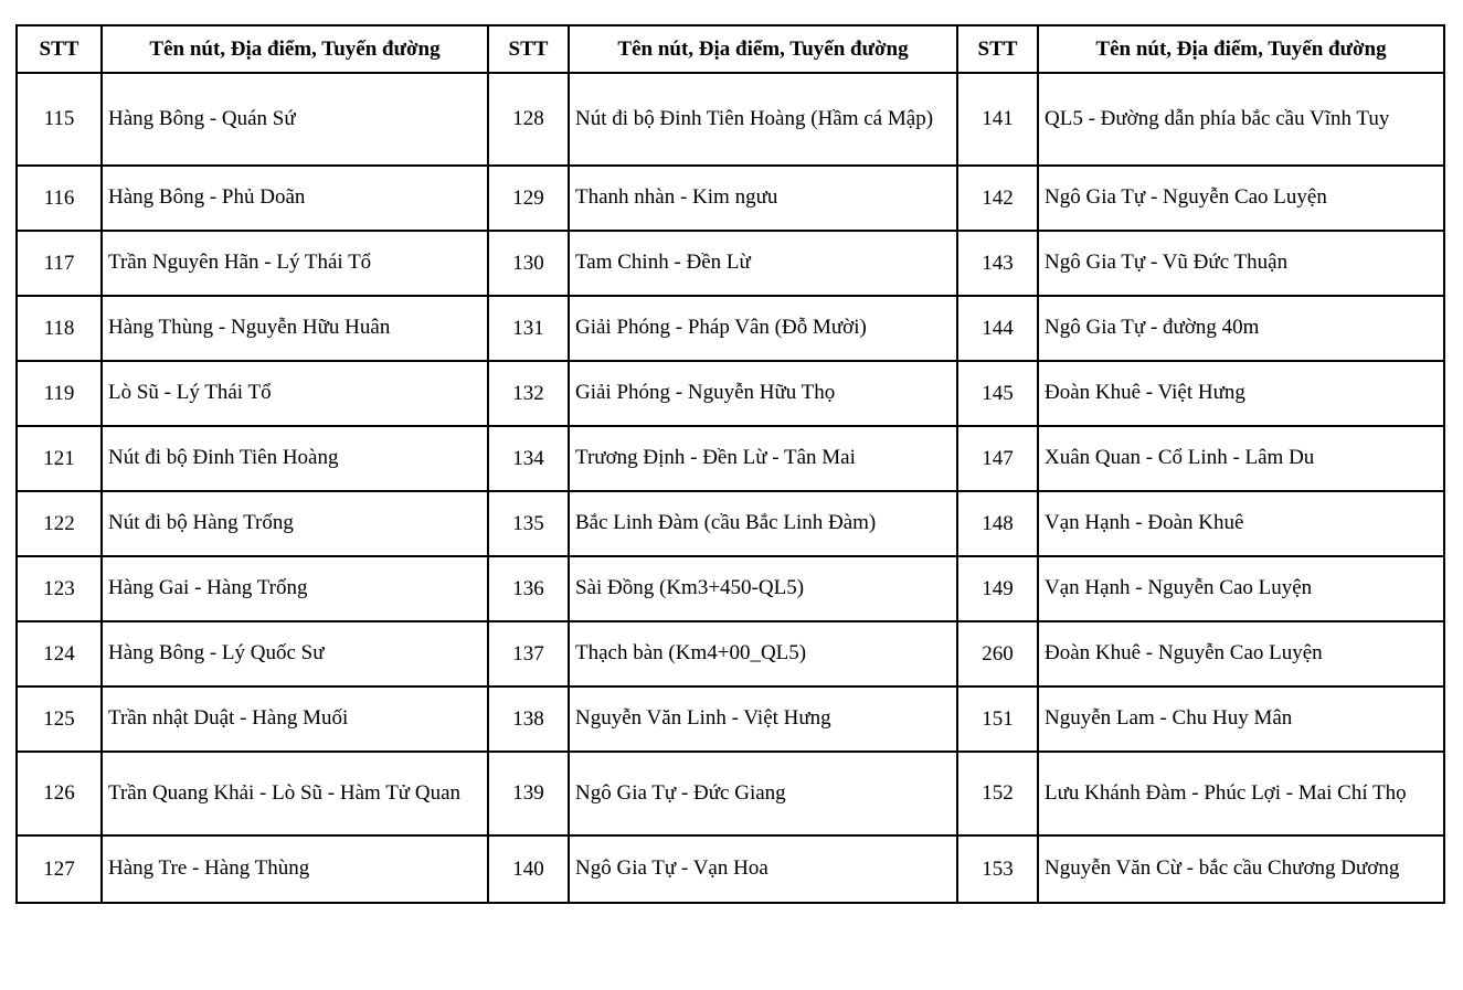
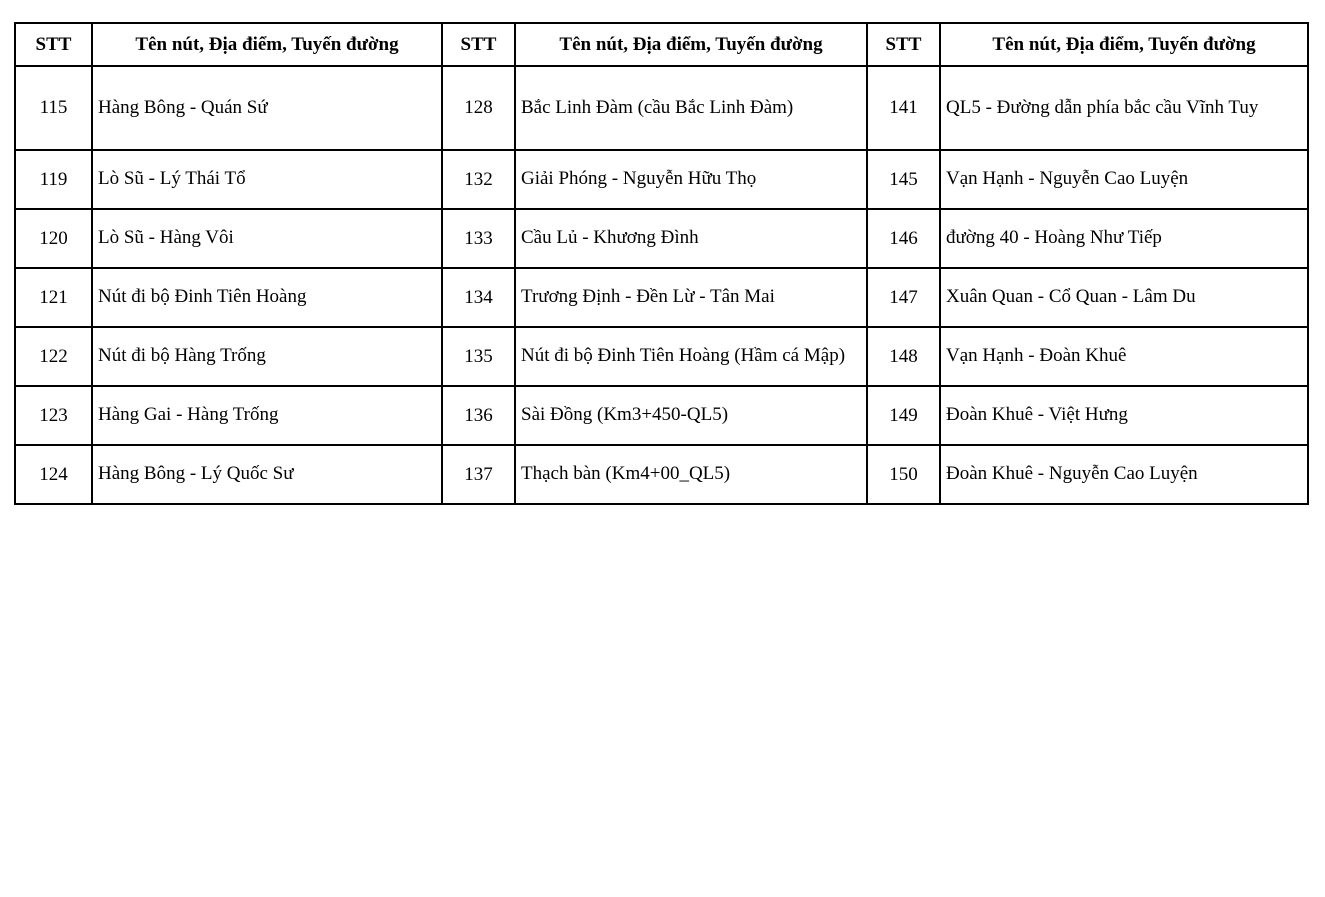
  STT	Tên nút, Địa điểm, Tuyến đường	STT	Tên nút, Địa điểm, Tuyến đường	STT	Tên nút, Địa điểm, Tuyến đường
- 115	Hàng Bông - Quán Sứ	128	Nút đi bộ Đinh Tiên Hoàng (Hầm cá Mập)	141	QL5 - Đường dẫn phía bắc cầu Vĩnh Tuy
+ 115	Hàng Bông - Quán Sứ	128	Bắc Linh Đàm (cầu Bắc Linh Đàm)	141	QL5 - Đường dẫn phía bắc cầu Vĩnh Tuy
- 116	Hàng Bông - Phủ Doãn	129	Thanh nhàn - Kim ngưu	142	Ngô Gia Tự - Nguyễn Cao Luyện
- 117	Trần Nguyên Hãn - Lý Thái Tổ	130	Tam Chinh - Đền Lừ	143	Ngô Gia Tự - Vũ Đức Thuận
- 118	Hàng Thùng - Nguyễn Hữu Huân	131	Giải Phóng - Pháp Vân (Đỗ Mười)	144	Ngô Gia Tự - đường 40m
- 119	Lò Sũ - Lý Thái Tổ	132	Giải Phóng - Nguyễn Hữu Thọ	145	Đoàn Khuê - Việt Hưng
+ 119	Lò Sũ - Lý Thái Tổ	132	Giải Phóng - Nguyễn Hữu Thọ	145	Vạn Hạnh - Nguyễn Cao Luyện
+ 120	Lò Sũ - Hàng Vôi	133	Cầu Lủ - Khương Đình	146	đường 40 - Hoàng Như Tiếp
- 121	Nút đi bộ Đinh Tiên Hoàng	134	Trương Định - Đền Lừ - Tân Mai	147	Xuân Quan - Cổ Linh - Lâm Du
+ 121	Nút đi bộ Đinh Tiên Hoàng	134	Trương Định - Đền Lừ - Tân Mai	147	Xuân Quan - Cổ Quan - Lâm Du
- 122	Nút đi bộ Hàng Trống	135	Bắc Linh Đàm (cầu Bắc Linh Đàm)	148	Vạn Hạnh - Đoàn Khuê
+ 122	Nút đi bộ Hàng Trống	135	Nút đi bộ Đinh Tiên Hoàng (Hầm cá Mập)	148	Vạn Hạnh - Đoàn Khuê
- 123	Hàng Gai - Hàng Trống	136	Sài Đồng (Km3+450-QL5)	149	Vạn Hạnh - Nguyễn Cao Luyện
+ 123	Hàng Gai - Hàng Trống	136	Sài Đồng (Km3+450-QL5)	149	Đoàn Khuê - Việt Hưng
- 124	Hàng Bông - Lý Quốc Sư	137	Thạch bàn (Km4+00_QL5)	260	Đoàn Khuê - Nguyễn Cao Luyện
+ 124	Hàng Bông - Lý Quốc Sư	137	Thạch bàn (Km4+00_QL5)	150	Đoàn Khuê - Nguyễn Cao Luyện
- 125	Trần nhật Duật - Hàng Muối	138	Nguyễn Văn Linh - Việt Hưng	151	Nguyễn Lam - Chu Huy Mân
- 126	Trần Quang Khải - Lò Sũ - Hàm Tử Quan	139	Ngô Gia Tự - Đức Giang	152	Lưu Khánh Đàm - Phúc Lợi - Mai Chí Thọ
- 127	Hàng Tre - Hàng Thùng	140	Ngô Gia Tự - Vạn Hoa	153	Nguyễn Văn Cừ - bắc cầu Chương Dương
